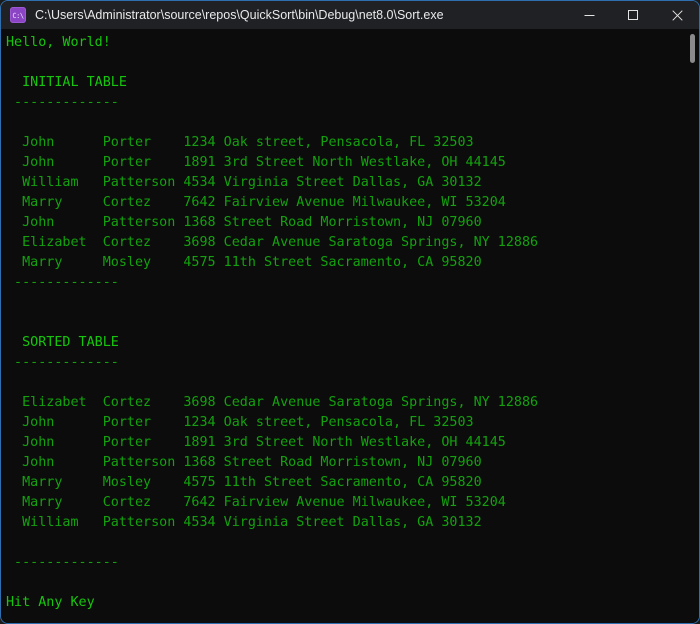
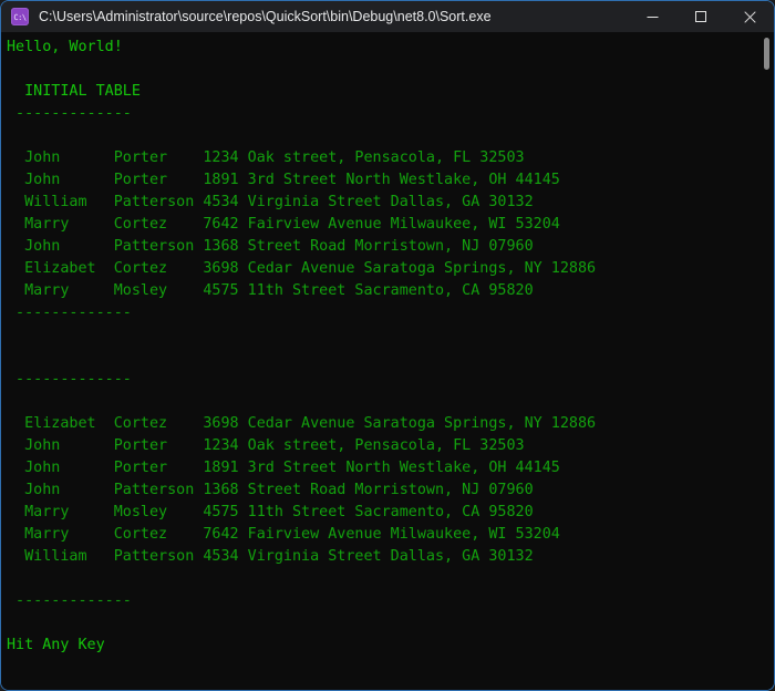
  C:\
  C:\Users\Administrator\source\repos\QuickSort\bin\Debug\net8.0\Sort.exe
  Hello, World!
  INITIAL TABLE
  -------------
  John Porter 1234 Oak street, Pensacola, FL 32503
  John Porter 1891 3rd Street North Westlake, OH 44145
  William Patterson 4534 Virginia Street Dallas, GA 30132
  Marry Cortez 7642 Fairview Avenue Milwaukee, WI 53204
  John Patterson 1368 Street Road Morristown, NJ 07960
  Elizabet Cortez 3698 Cedar Avenue Saratoga Springs, NY 12886
  Marry Mosley 4575 11th Street Sacramento, CA 95820
  -------------
- SORTED TABLE
  -------------
  Elizabet Cortez 3698 Cedar Avenue Saratoga Springs, NY 12886
  John Porter 1234 Oak street, Pensacola, FL 32503
  John Porter 1891 3rd Street North Westlake, OH 44145
  John Patterson 1368 Street Road Morristown, NJ 07960
  Marry Mosley 4575 11th Street Sacramento, CA 95820
  Marry Cortez 7642 Fairview Avenue Milwaukee, WI 53204
  William Patterson 4534 Virginia Street Dallas, GA 30132
  -------------
  Hit Any Key
